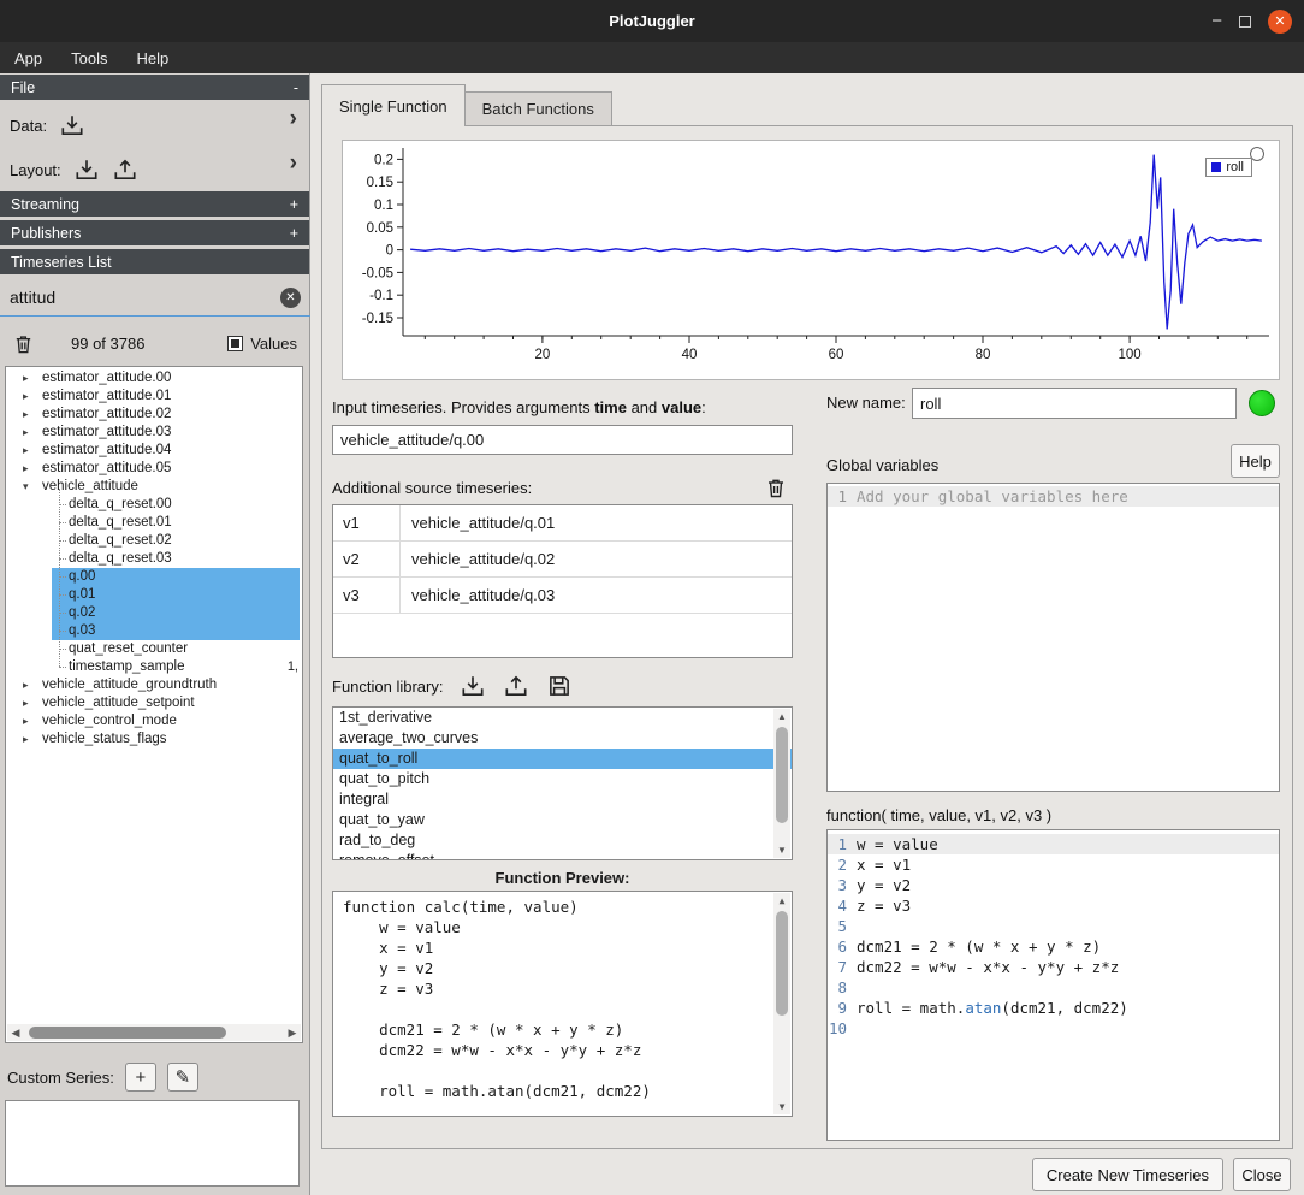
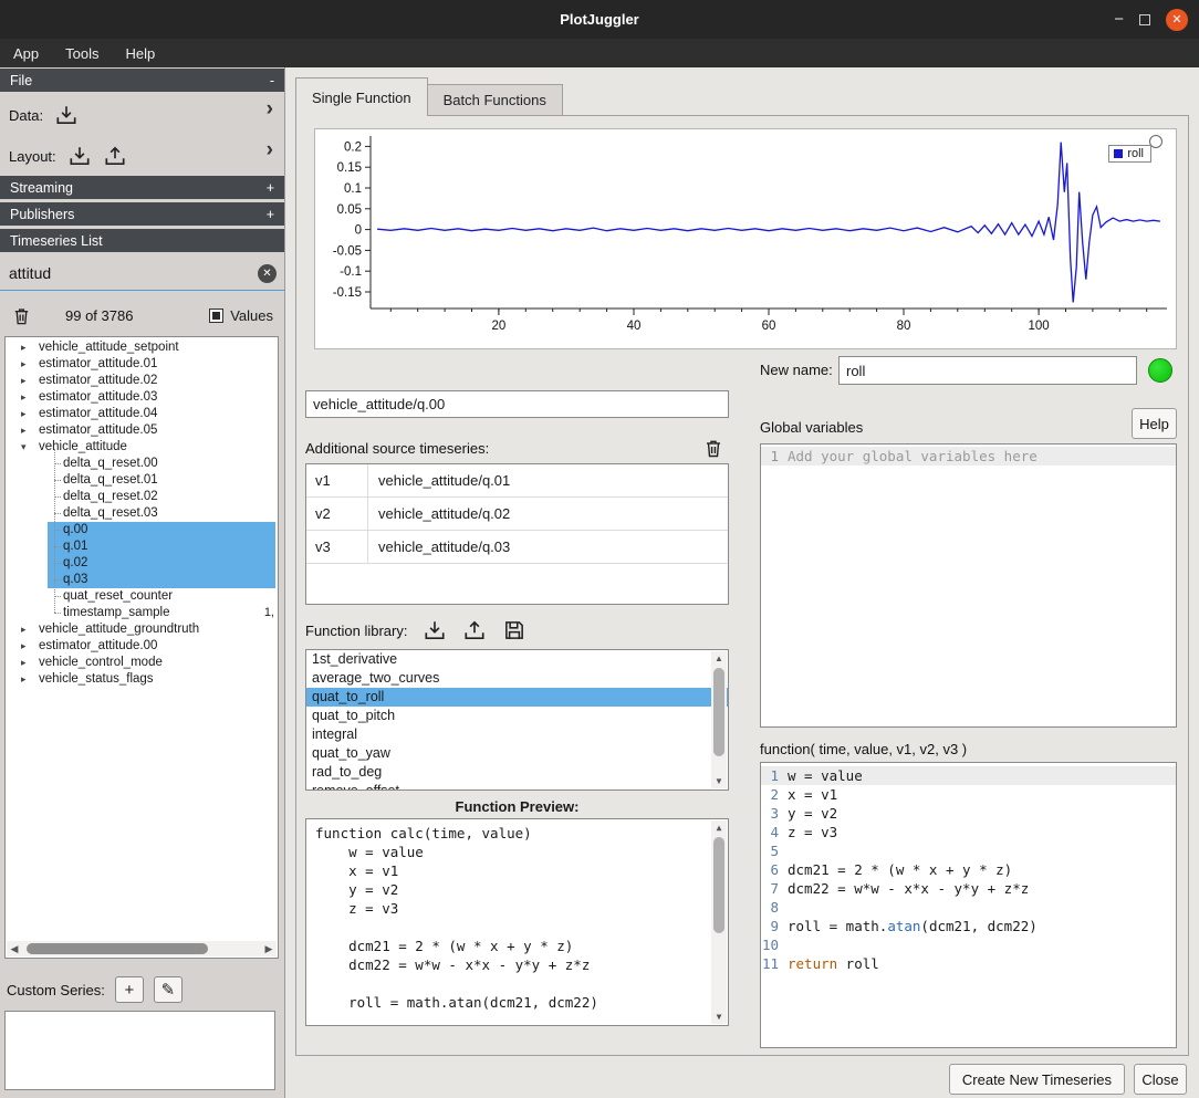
  PlotJuggler
  −
  ✕
  App
  Tools
  Help
  File
  -
  Data:
  ›
  Layout:
  ›
  Streaming
  +
  Publishers
  +
  Timeseries List
  attitud
  ✕
  99 of 3786
  Values
  ▸
- estimator_attitude.00
+ vehicle_attitude_setpoint
  ▸
  estimator_attitude.01
  ▸
  estimator_attitude.02
  ▸
  estimator_attitude.03
  ▸
  estimator_attitude.04
  ▸
  estimator_attitude.05
  ▾
  vehicle_attitude
  delta_q_reset.00
  delta_q_reset.01
  delta_q_reset.02
  delta_q_reset.03
  q.00
  q.01
  q.02
  q.03
  quat_reset_counter
  timestamp_sample
  1,
  ▸
  vehicle_attitude_groundtruth
  ▸
- vehicle_attitude_setpoint
+ estimator_attitude.00
  ▸
  vehicle_control_mode
  ▸
  vehicle_status_flags
  ◀
  ▶
  Custom Series:
  +
  ✎
  Single Function
  Batch Functions
  roll
  0.2
  0.15
  0.1
  0.05
  0
  -0.05
  -0.1
  -0.15
  20
  40
  60
  80
  100
- Input timeseries. Provides arguments time and value:
  vehicle_attitude/q.00
  Additional source timeseries:
  v1
  vehicle_attitude/q.01
  v2
  vehicle_attitude/q.02
  v3
  vehicle_attitude/q.03
  Function library:
  1st_derivative
  average_two_curves
  quat_to_roll
  quat_to_pitch
  integral
  quat_to_yaw
  rad_to_deg
  ▲
  ▼
  Function Preview:
  function calc(time, value)
  w = value
  x = v1
  y = v2
  z = v3
  dcm21 = 2 * (w * x + y * z)
  dcm22 = w*w - x*x - y*y + z*z
  roll = math.atan(dcm21, dcm22)
  ▲
  ▼
  New name:
  roll
  Global variables
  Help
  1
  Add your global variables here
  function( time, value, v1, v2, v3 )
  1
  w = value
  2
  x = v1
  3
  y = v2
  4
  z = v3
  5
  6
  dcm21 = 2 * (w * x + y * z)
  7
  dcm22 = w*w - x*x - y*y + z*z
  8
  9
  roll = math.atan(dcm21, dcm22)
  10
+ 11
+ return roll
  Create New Timeseries
  Close
